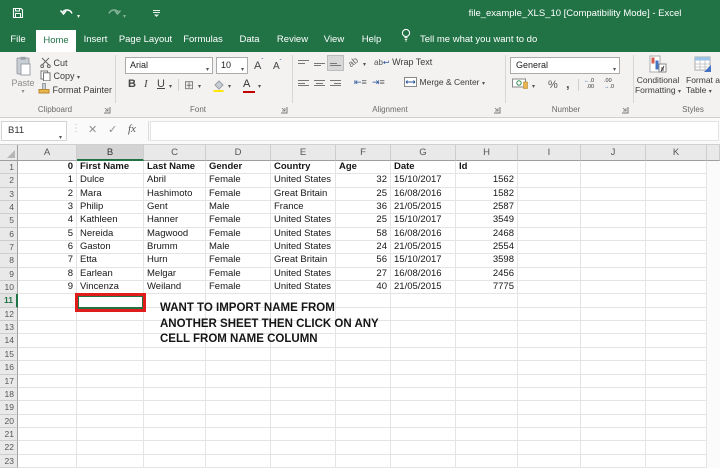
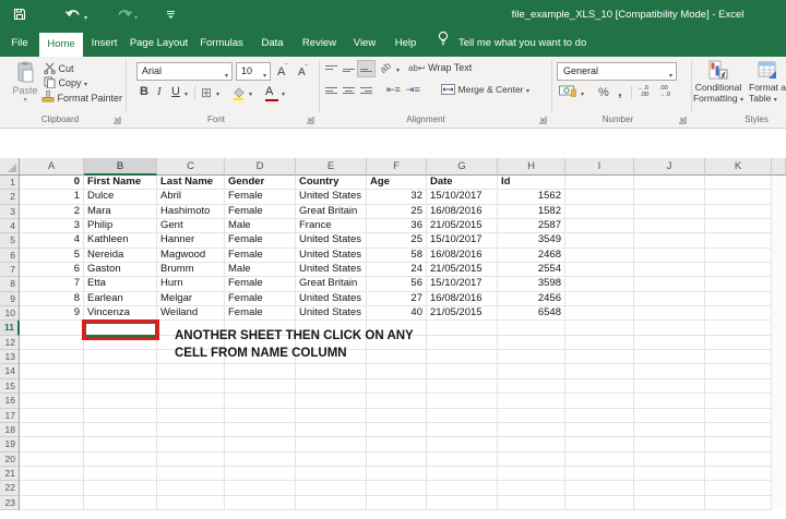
  file_example_XLS_10 [Compatibility Mode] - Excel
  Tell me what you want to do
  File
  Home
  Insert
  Page Layout
  Formulas
  Data
  Review
  View
  Help
  Paste
  Cut
  Copy
  Format Painter
  Clipboard
  Arial
  10
  B
  I
  U
  ⊞
  A
  Font
  ab↩ Wrap Text
  ⇤≡
  ⇥≡
  Merge & Center
  Alignment
  General
  %
  ,
  Number
  Conditional
  Formatting
  Format a
  Table
  Styles
- B11
- ⋮
- ✕
- ✓
- fx
  A
  B
  C
  D
  E
  F
  G
  H
  I
  J
  K
  1
  2
  3
  4
  5
  6
  7
  8
  9
  10
  11
  12
  13
  14
  15
  16
  17
  18
  19
  20
  21
  22
  23
  0
  First Name
  Last Name
  Gender
  Country
  Age
  Date
  Id
  1
  Dulce
  Abril
  Female
  United States
  32
  15/10/2017
  1562
  2
  Mara
  Hashimoto
  Female
  Great Britain
  25
  16/08/2016
  1582
  3
  Philip
  Gent
  Male
  France
  36
  21/05/2015
  2587
  4
  Kathleen
  Hanner
  Female
  United States
  25
  15/10/2017
  3549
  5
  Nereida
  Magwood
  Female
  United States
  58
  16/08/2016
  2468
  6
  Gaston
  Brumm
  Male
  United States
  24
  21/05/2015
  2554
  7
  Etta
  Hurn
  Female
  Great Britain
  56
  15/10/2017
  3598
  8
  Earlean
  Melgar
  Female
  United States
  27
  16/08/2016
  2456
  9
  Vincenza
  Weiland
  Female
  United States
  40
  21/05/2015
- 7775
+ 6548
- WANT TO IMPORT NAME FROM
  ANOTHER SHEET THEN CLICK ON ANY
  CELL FROM NAME COLUMN
